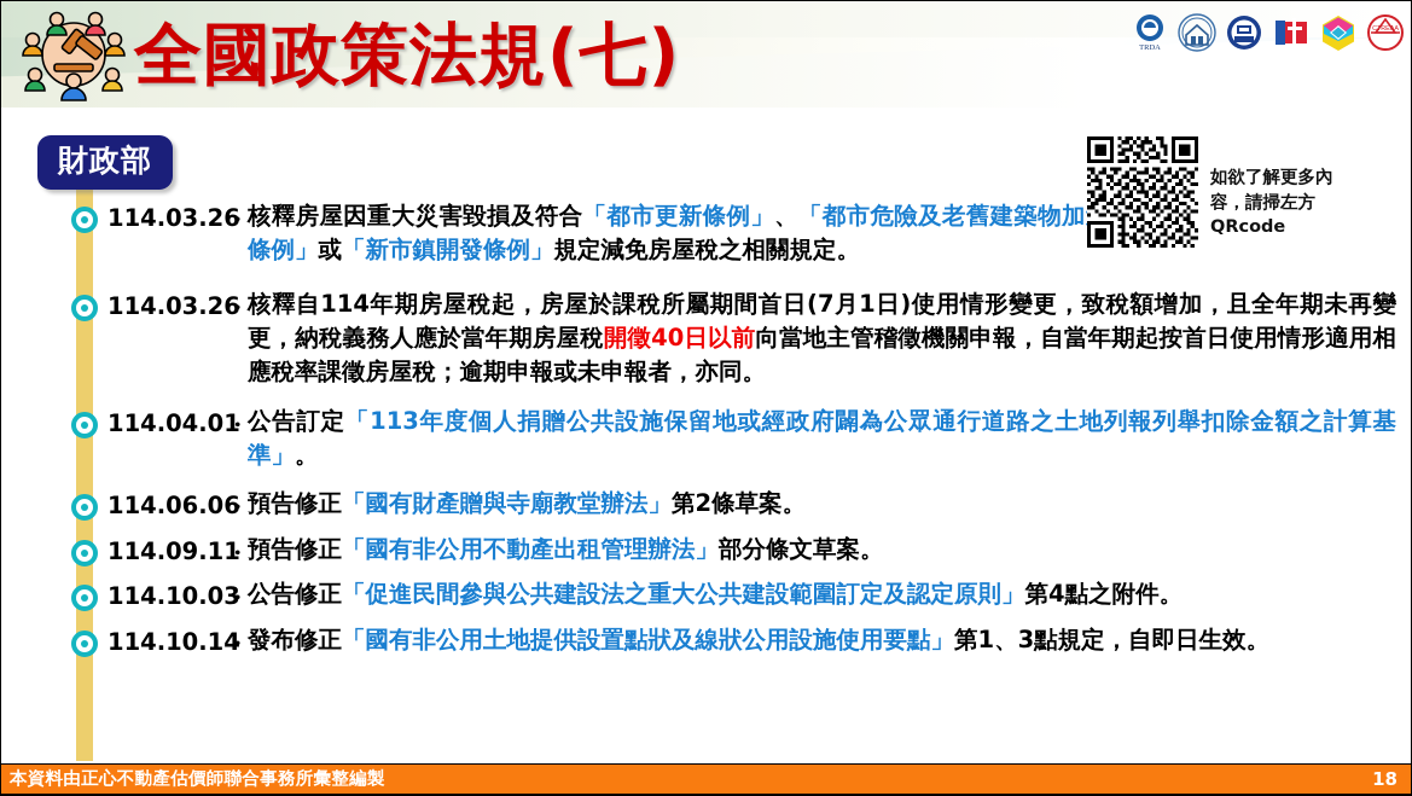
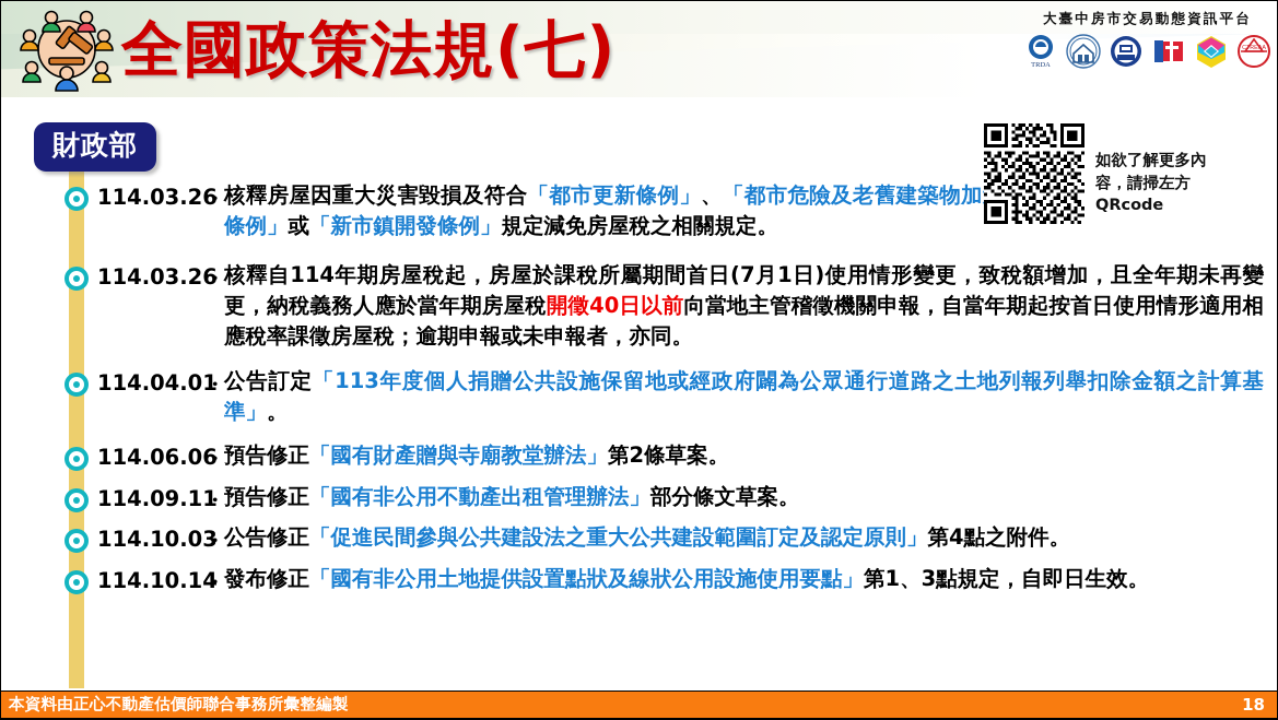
  全國政策法規(七)
+ 大臺中房市交易動態資訊平台
  財政部
  如欲了解更多內容，請掃左方QRcode
  114.03.26
  ・
  核釋房屋因重大災害毀損及符合「都市更新條例」、「都市危險及老舊建築物加條例」或「新市鎮開發條例」規定減免房屋稅之相關規定。
  114.03.26
  ・
  核釋自114年期房屋稅起，房屋於課稅所屬期間首日(7月1日)使用情形變更，致稅額增加，且全年期未再變更，納稅義務人應於當年期房屋稅開徵40日以前向當地主管稽徵機關申報，自當年期起按首日使用情形適用相應稅率課徵房屋稅；逾期申報或未申報者，亦同。
  114.04.01
  ・
  公告訂定「113年度個人捐贈公共設施保留地或經政府闢為公眾通行道路之土地列報列舉扣除金額之計算基準」。
  114.06.06
  ・
  預告修正「國有財產贈與寺廟教堂辦法」第2條草案。
  114.09.11
  ・
  預告修正「國有非公用不動產出租管理辦法」部分條文草案。
  114.10.03
  ・
  公告修正「促進民間參與公共建設法之重大公共建設範圍訂定及認定原則」第4點之附件。
  114.10.14
  ・
  發布修正「國有非公用土地提供設置點狀及線狀公用設施使用要點」第1、3點規定，自即日生效。
  本資料由正心不動產估價師聯合事務所彙整編製
  18
